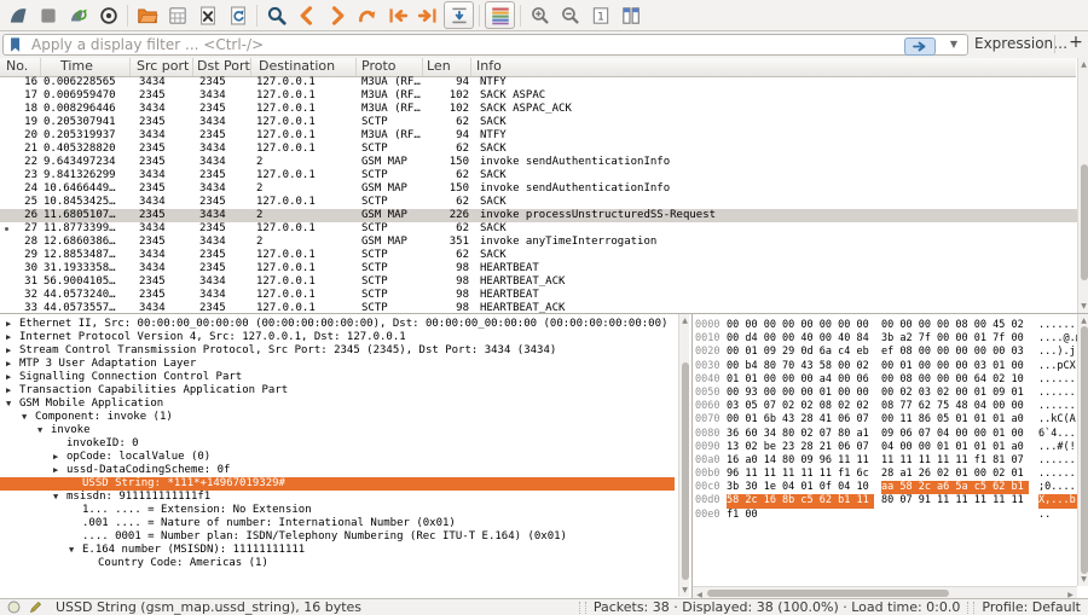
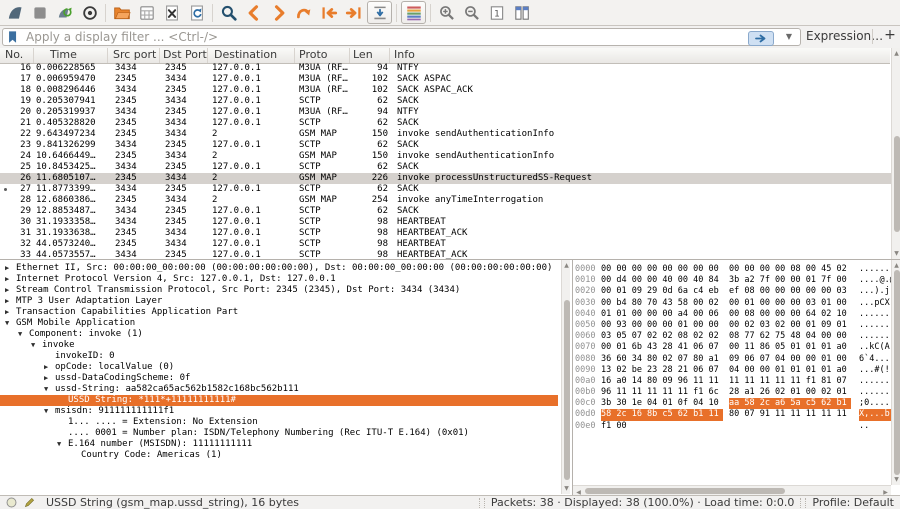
  1
  Apply a display filter ... <Ctrl-/>
  ▼
  Expression…
  +
  No.
  Time
  Src port
  Dst Port
  Destination
  Proto
  Len
  Info
  16
  0.006228565
  3434
  2345
  127.0.0.1
  M3UA (RF…
  94
  NTFY
  17
  0.006959470
  2345
  3434
  127.0.0.1
  M3UA (RF…
  102
  SACK ASPAC
  18
  0.008296446
  3434
  2345
  127.0.0.1
  M3UA (RF…
  102
  SACK ASPAC_ACK
  19
  0.205307941
  2345
  3434
  127.0.0.1
  SCTP
  62
  SACK
  20
  0.205319937
  3434
  2345
  127.0.0.1
  M3UA (RF…
  94
  NTFY
  21
  0.405328820
  2345
  3434
  127.0.0.1
  SCTP
  62
  SACK
  22
  9.643497234
  2345
  3434
  2
  GSM MAP
  150
  invoke sendAuthenticationInfo
  23
  9.841326299
  3434
  2345
  127.0.0.1
  SCTP
  62
  SACK
  24
  10.6466449…
  2345
  3434
  2
  GSM MAP
  150
  invoke sendAuthenticationInfo
  25
  10.8453425…
  3434
  2345
  127.0.0.1
  SCTP
  62
  SACK
  26
  11.6805107…
  2345
  3434
  2
  GSM MAP
  226
  invoke processUnstructuredSS-Request
  27
  11.8773399…
  3434
  2345
  127.0.0.1
  SCTP
  62
  SACK
  28
  12.6860386…
  2345
  3434
  2
  GSM MAP
- 351
+ 254
  invoke anyTimeInterrogation
  29
  12.8853487…
  3434
  2345
  127.0.0.1
  SCTP
  62
  SACK
  30
  31.1933358…
  3434
  2345
  127.0.0.1
  SCTP
  98
  HEARTBEAT
  31
- 56.9004105…
+ 31.1933638…
  2345
  3434
  127.0.0.1
  SCTP
  98
  HEARTBEAT_ACK
  32
  44.0573240…
  2345
  3434
  127.0.0.1
  SCTP
  98
  HEARTBEAT
  33
  44.0573557…
  3434
  2345
  127.0.0.1
  SCTP
  98
  HEARTBEAT_ACK
  ▶ Ethernet II, Src: 00:00:00_00:00:00 (00:00:00:00:00:00), Dst: 00:00:00_00:00:00 (00:00:00:00:00:00)
  ▶ Internet Protocol Version 4, Src: 127.0.0.1, Dst: 127.0.0.1
  ▶ Stream Control Transmission Protocol, Src Port: 2345 (2345), Dst Port: 3434 (3434)
  ▶ MTP 3 User Adaptation Layer
- ▶ Signalling Connection Control Part
  ▶ Transaction Capabilities Application Part
  ▼ GSM Mobile Application
  ▼ Component: invoke (1)
  ▼ invoke
  invokeID: 0
  ▶ opCode: localValue (0)
  ▶ ussd-DataCodingScheme: 0f
+ ▼ ussd-String: aa582ca65ac562b1582c168bc562b111
- USSD String: *111*+14967019329#
+ USSD String: *111*+11111111111#
  ▼ msisdn: 911111111111f1
  1... .... = Extension: No Extension
- .001 .... = Nature of number: International Number (0x01)
  .... 0001 = Number plan: ISDN/Telephony Numbering (Rec ITU-T E.164) (0x01)
  ▼ E.164 number (MSISDN): 11111111111
  Country Code: Americas (1)
  0000 00 00 00 00 00 00 00 00 00 00 00 00 08 00 45 02 ......
  0010 00 d4 00 00 40 00 40 84 3b a2 7f 00 00 01 7f 00 ....@.
  0020 00 01 09 29 0d 6a c4 eb ef 08 00 00 00 00 00 03 ...).j
  0030 00 b4 80 70 43 58 00 02 00 01 00 00 00 03 01 00 ...pCX
  0040 01 01 00 00 00 a4 00 06 00 08 00 00 00 64 02 10 ......
  0050 00 93 00 00 00 01 00 00 00 02 03 02 00 01 09 01 ......
  0060 03 05 07 02 02 08 02 02 08 77 62 75 48 04 00 00 ......
  0070 00 01 6b 43 28 41 06 07 00 11 86 05 01 01 01 a0 ..kC(A
  0080 36 60 34 80 02 07 80 a1 09 06 07 04 00 00 01 00 6`4...
  0090 13 02 be 23 28 21 06 07 04 00 00 01 01 01 01 a0 ...#(!
  00a0 16 a0 14 80 09 96 11 11 11 11 11 11 11 f1 81 07 ......
  00b0 96 11 11 11 11 11 f1 6c 28 a1 26 02 01 00 02 01 ......
  00c0 3b 30 1e 04 01 0f 04 10 aa 58 2c a6 5a c5 62 b1 ;0....
  00d0 58 2c 16 8b c5 62 b1 11 80 07 91 11 11 11 11 11 X,...b
  00e0 f1 00 ..
  USSD String (gsm_map.ussd_string), 16 bytes
  Packets: 38 · Displayed: 38 (100.0%) · Load time: 0:0.0
  Profile: Default
